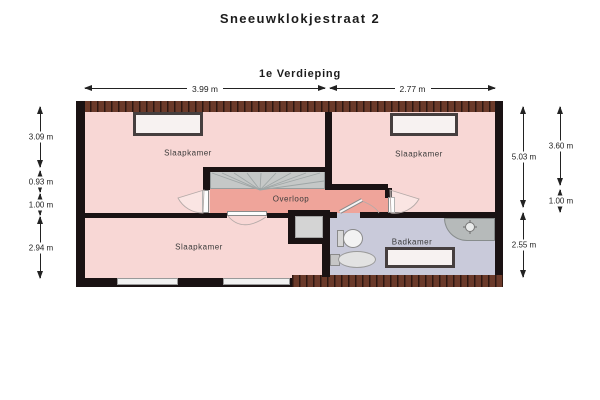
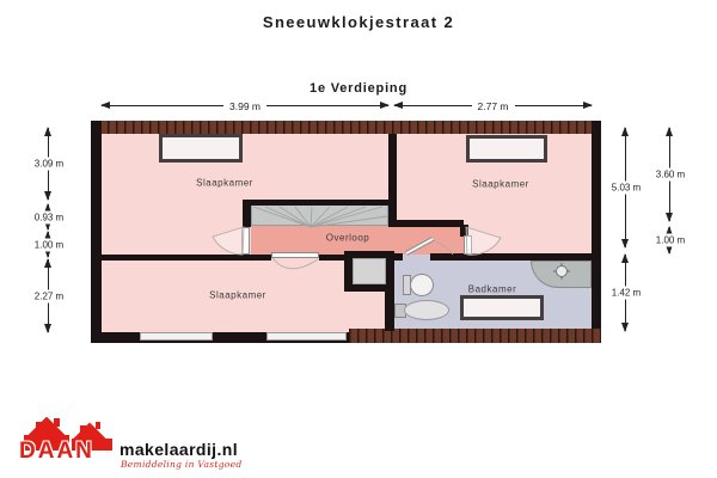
  Sneeuwklokjestraat 2
  1e Verdieping
  3.99 m
  2.77 m
  3.09 m
  0.93 m
  1.00 m
- 2.94 m
+ 2.27 m
  5.03 m
- 2.55 m
+ 1.42 m
  3.60 m
  1.00 m
  Slaapkamer
  Slaapkamer
  Slaapkamer
  Overloop
  Badkamer
+ DAAN
+ makelaardij.nl
+ Bemiddeling in Vastgoed
